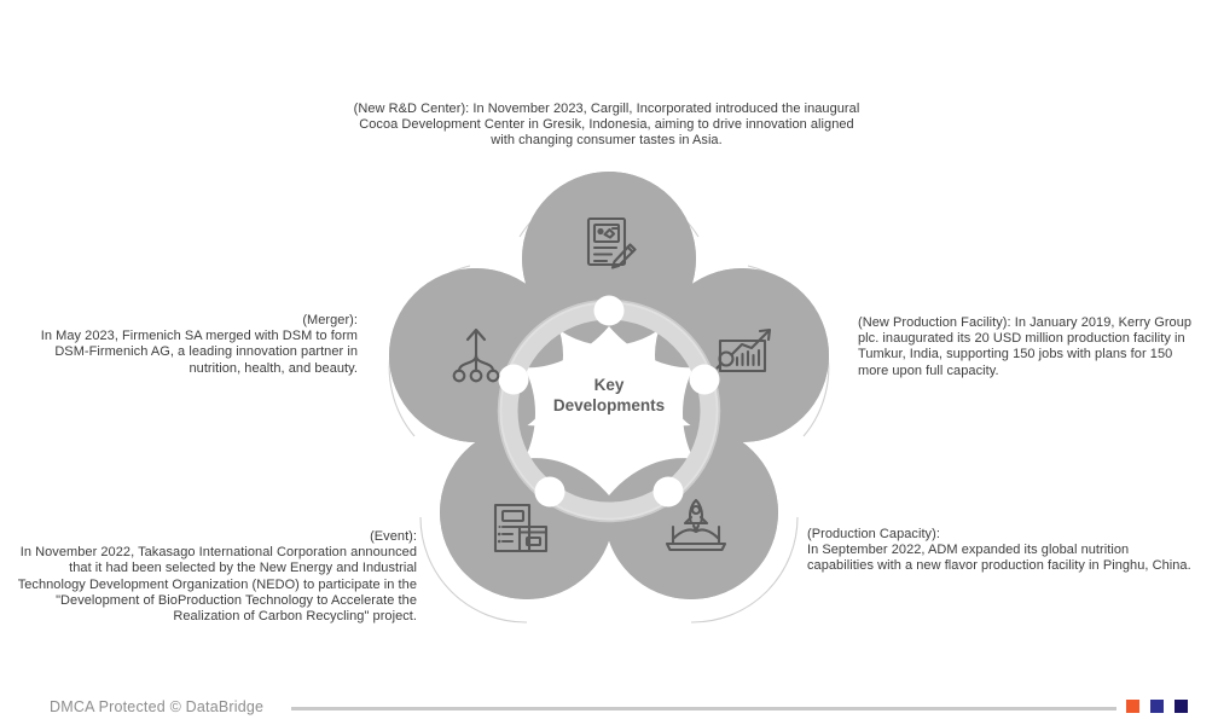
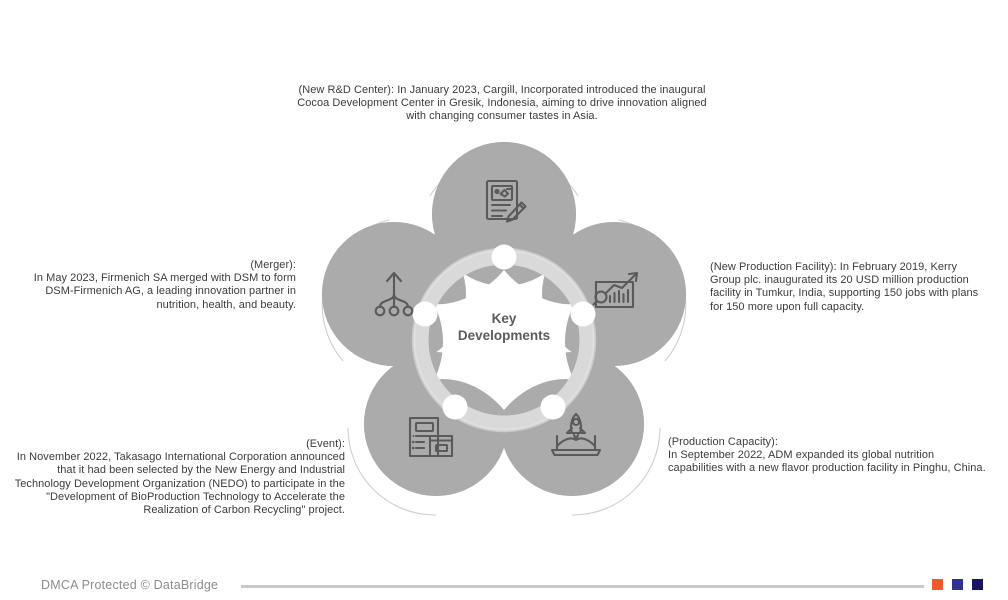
- (New R&D Center): In November 2023, Cargill, Incorporated introduced the inaugural Cocoa Development Center in Gresik, Indonesia, aiming to drive innovation aligned with changing consumer tastes in Asia.
+ (New R&D Center): In January 2023, Cargill, Incorporated introduced the inaugural Cocoa Development Center in Gresik, Indonesia, aiming to drive innovation aligned with changing consumer tastes in Asia.
  (Merger):
  In May 2023, Firmenich SA merged with DSM to form DSM-Firmenich AG, a leading innovation partner in nutrition, health, and beauty.
- (New Production Facility): In January 2019, Kerry Group plc. inaugurated its 20 USD million production facility in Tumkur, India, supporting 150 jobs with plans for 150 more upon full capacity.
+ (New Production Facility): In February 2019, Kerry Group plc. inaugurated its 20 USD million production facility in Tumkur, India, supporting 150 jobs with plans for 150 more upon full capacity.
  (Event):
  In November 2022, Takasago International Corporation announced that it had been selected by the New Energy and Industrial Technology Development Organization (NEDO) to participate in the "Development of BioProduction Technology to Accelerate the Realization of Carbon Recycling" project.
  (Production Capacity):
  In September 2022, ADM expanded its global nutrition capabilities with a new flavor production facility in Pinghu, China.
  Key
  Developments
  DMCA Protected © DataBridge
